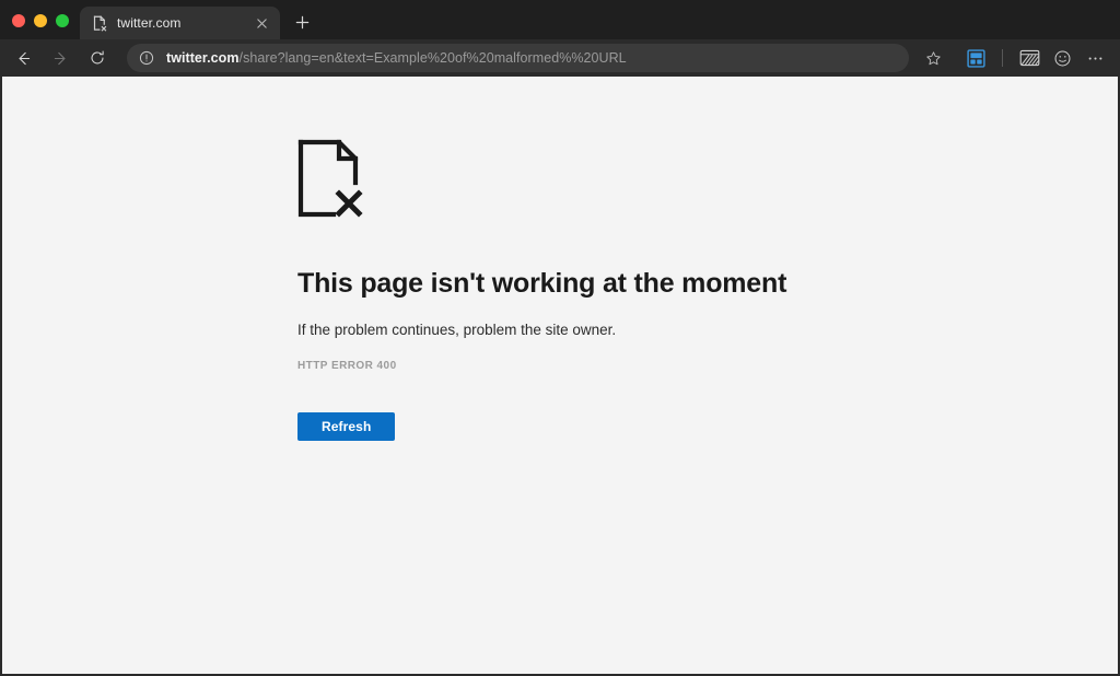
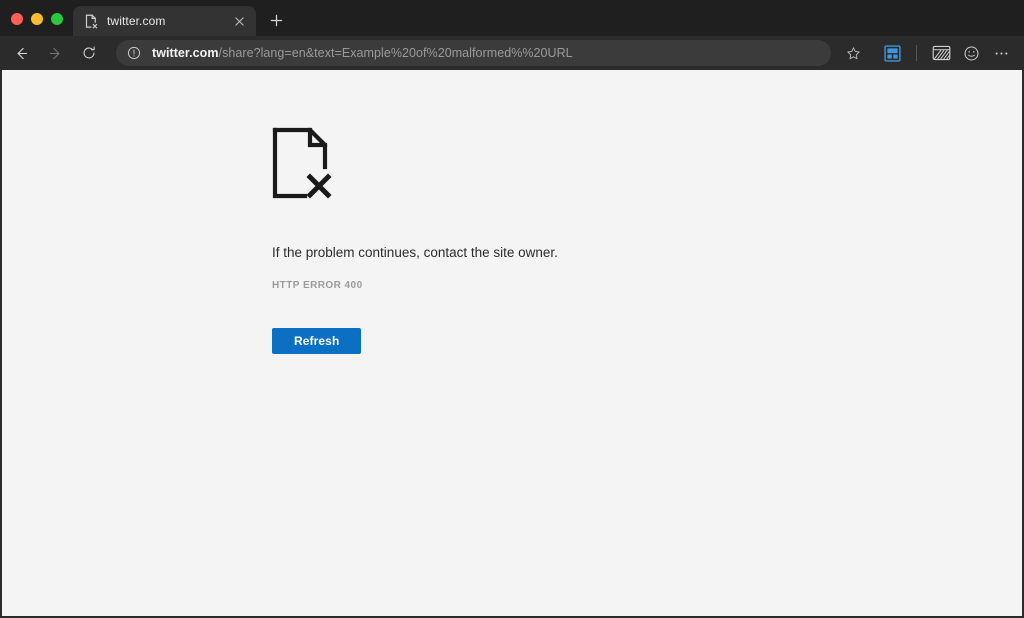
  twitter.com
  twitter.com/share?lang=en&text=Example%20of%20malformed%%20URL
- This page isn't working at the moment
- If the problem continues, problem the site owner.
+ If the problem continues, contact the site owner.
  HTTP ERROR 400
  Refresh
